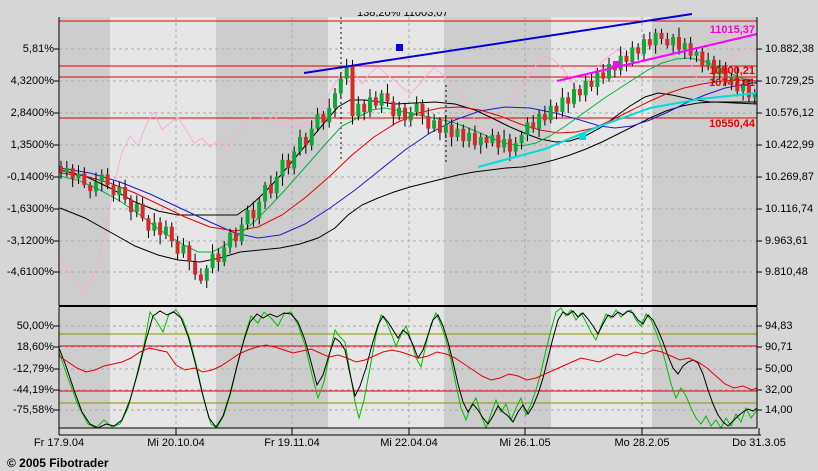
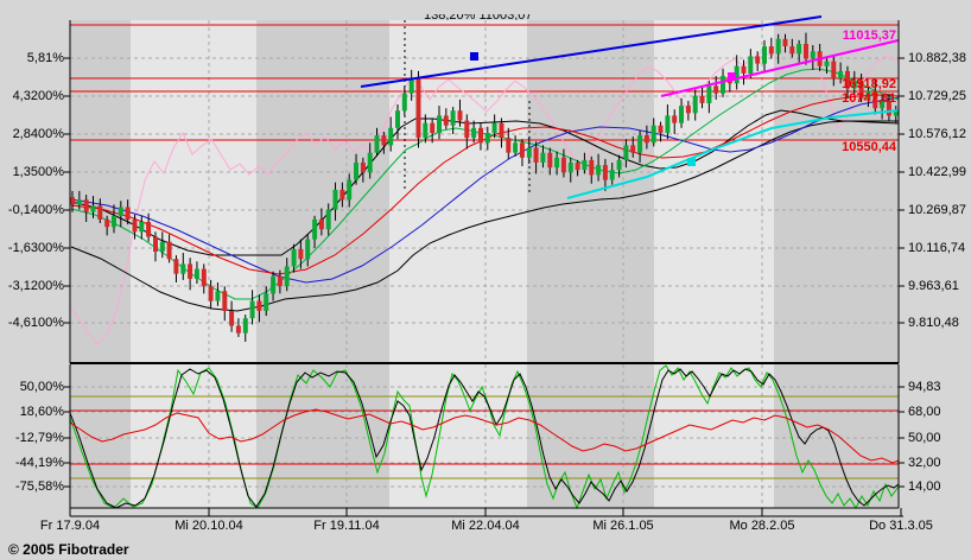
  138,20% 11003,07
  5,81%
  4,3200%
  2,8400%
  1,3500%
  -0,1400%
  -1,6300%
  -3,1200%
  -4,6100%
  10.882,38
  10.729,25
  10.576,12
  10.422,99
  10.269,87
  10.116,74
  9.963,61
  9.810,48
  50,00%
  18,60%
  -12,79%
  -44,19%
  -75,58%
  94,83
- 90,71
+ 68,00
  50,00
  32,00
  14,00
  Fr 17.9.04
  Mi 20.10.04
  Fr 19.11.04
  Mi 22.04.04
  Mi 26.1.05
  Mo 28.2.05
  Do 31.3.05
  11015,37
- 10800,21
+ 16918,92
  10747,81
  10550,44
  © 2005 Fibotrader
